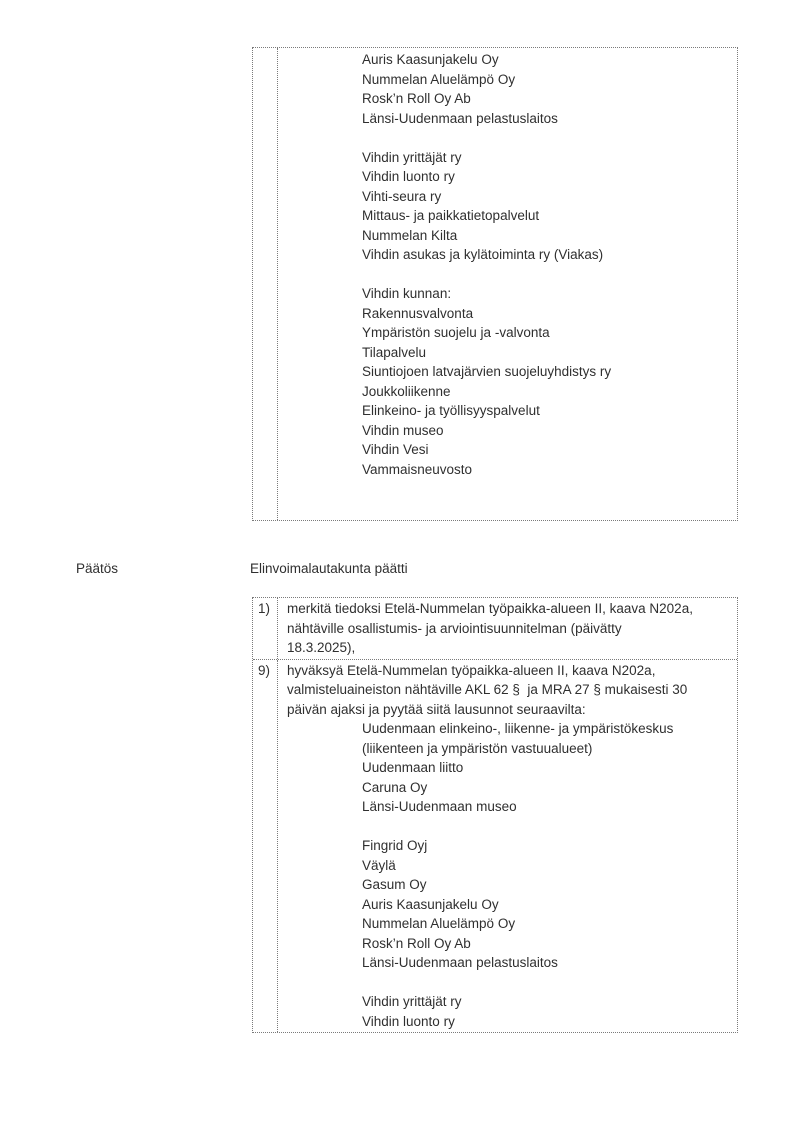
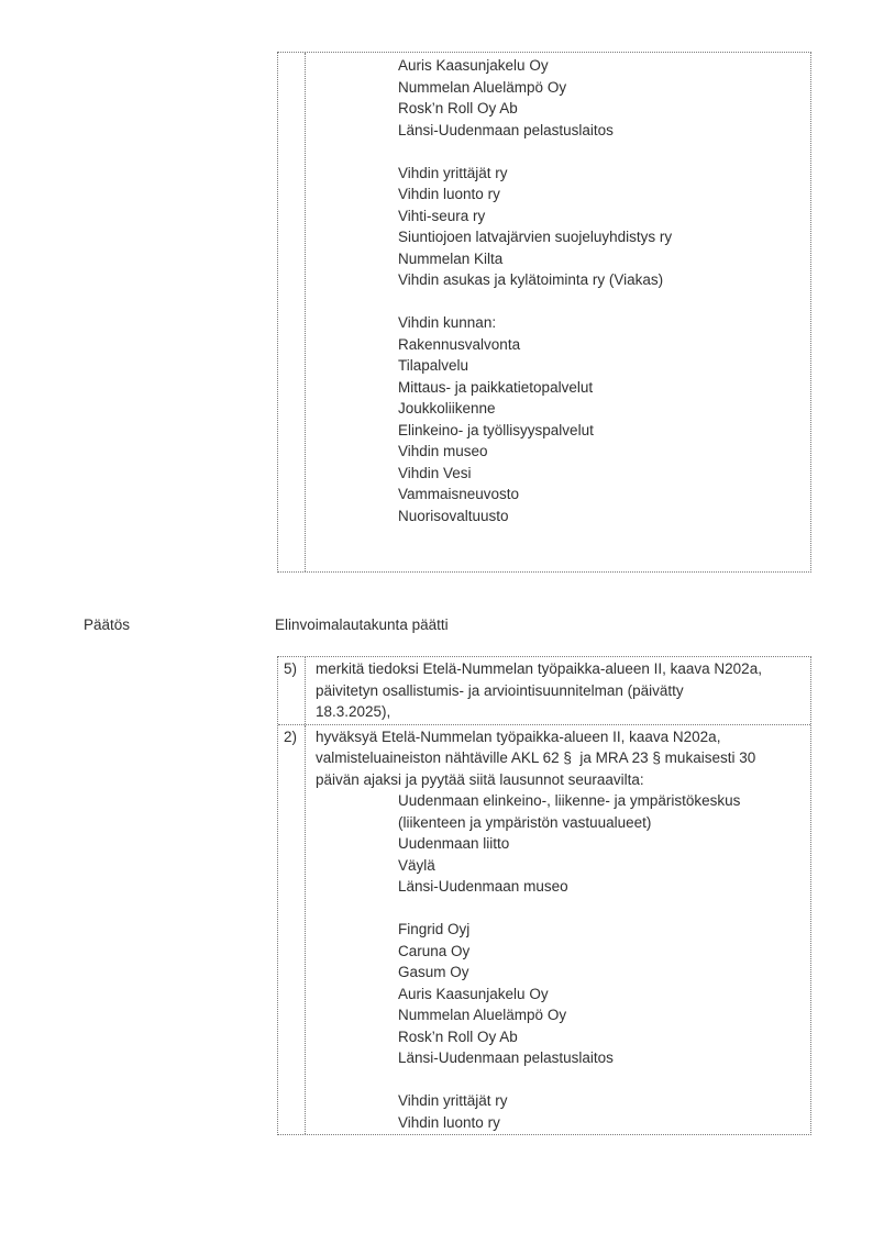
  Auris Kaasunjakelu Oy
  Nummelan Aluelämpö Oy
  Rosk’n Roll Oy Ab
  Länsi-Uudenmaan pelastuslaitos
  Vihdin yrittäjät ry
  Vihdin luonto ry
  Vihti-seura ry
- Mittaus- ja paikkatietopalvelut
+ Siuntiojoen latvajärvien suojeluyhdistys ry
  Nummelan Kilta
  Vihdin asukas ja kylätoiminta ry (Viakas)
  Vihdin kunnan:
  Rakennusvalvonta
- Ympäristön suojelu ja -valvonta
  Tilapalvelu
- Siuntiojoen latvajärvien suojeluyhdistys ry
+ Mittaus- ja paikkatietopalvelut
  Joukkoliikenne
  Elinkeino- ja työllisyyspalvelut
  Vihdin museo
  Vihdin Vesi
  Vammaisneuvosto
+ Nuorisovaltuusto
  Päätös
  Elinvoimalautakunta päätti
- 1)
+ 5)
  merkitä tiedoksi Etelä-Nummelan työpaikka-alueen II, kaava N202a,
- nähtäville osallistumis- ja arviointisuunnitelman (päivätty
+ päivitetyn osallistumis- ja arviointisuunnitelman (päivätty
  18.3.2025),
- 9)
+ 2)
  hyväksyä Etelä-Nummelan työpaikka-alueen II, kaava N202a,
- valmisteluaineiston nähtäville AKL 62 § ja MRA 27 § mukaisesti 30
+ valmisteluaineiston nähtäville AKL 62 § ja MRA 23 § mukaisesti 30
  päivän ajaksi ja pyytää siitä lausunnot seuraavilta:
  Uudenmaan elinkeino-, liikenne- ja ympäristökeskus
  (liikenteen ja ympäristön vastuualueet)
  Uudenmaan liitto
- Caruna Oy
+ Väylä
  Länsi-Uudenmaan museo
  Fingrid Oyj
- Väylä
+ Caruna Oy
  Gasum Oy
  Auris Kaasunjakelu Oy
  Nummelan Aluelämpö Oy
  Rosk’n Roll Oy Ab
  Länsi-Uudenmaan pelastuslaitos
  Vihdin yrittäjät ry
  Vihdin luonto ry
